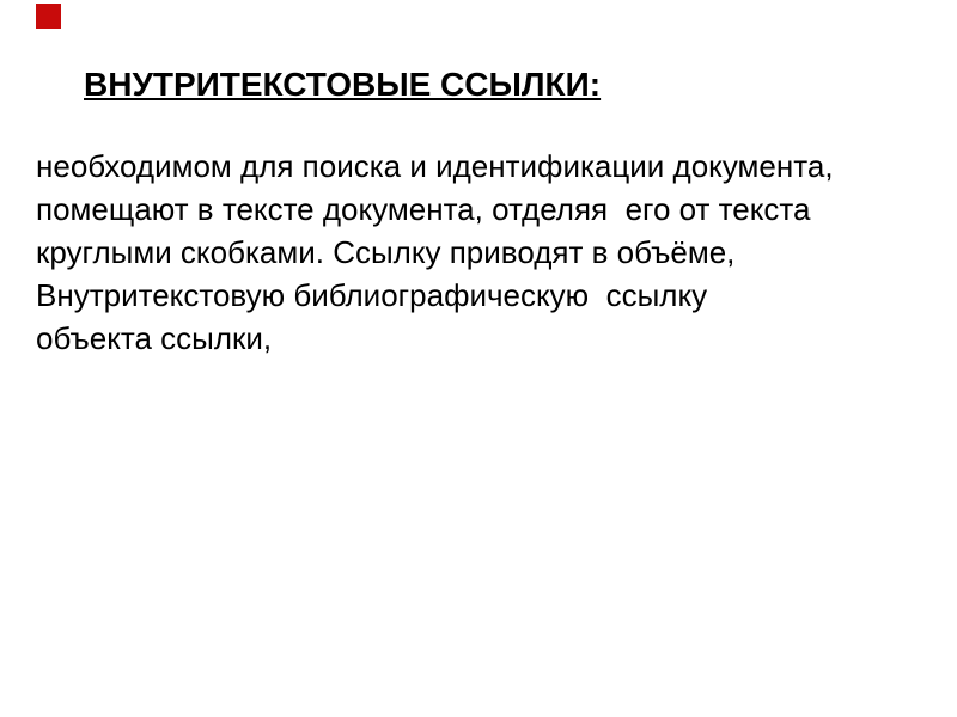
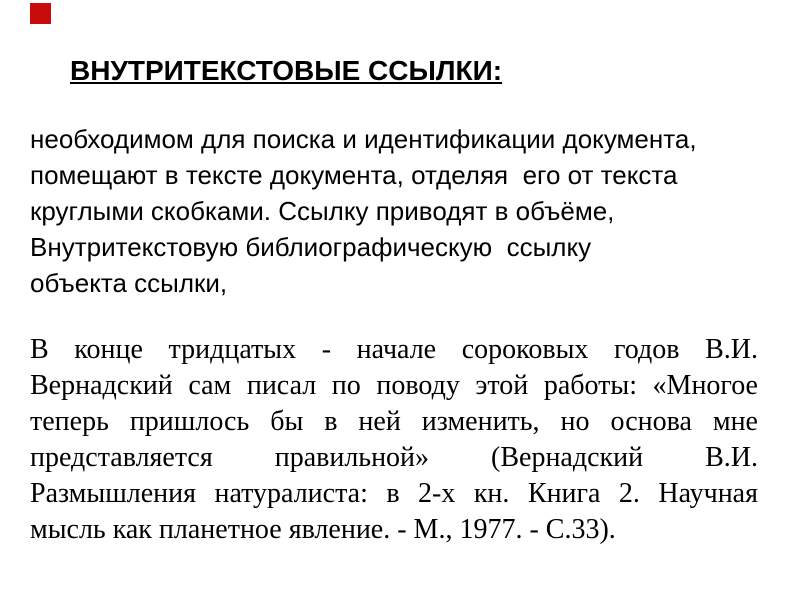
  ВНУТРИТЕКСТОВЫЕ ССЫЛКИ:
  необходимом для поиска и идентификации документа,
  помещают в тексте документа, отделяя его от текста
  круглыми скобками. Ссылку приводят в объёме,
  Внутритекстовую библиографическую ссылку
  объекта ссылки,
+ В конце тридцатых - начале сороковых годов В.И.
+ Вернадский сам писал по поводу этой работы: «Многое
+ теперь пришлось бы в ней изменить, но основа мне
+ представляется правильной» (Вернадский В.И.
+ Размышления натуралиста: в 2-х кн. Книга 2. Научная
+ мысль как планетное явление. - М., 1977. - С.33).
